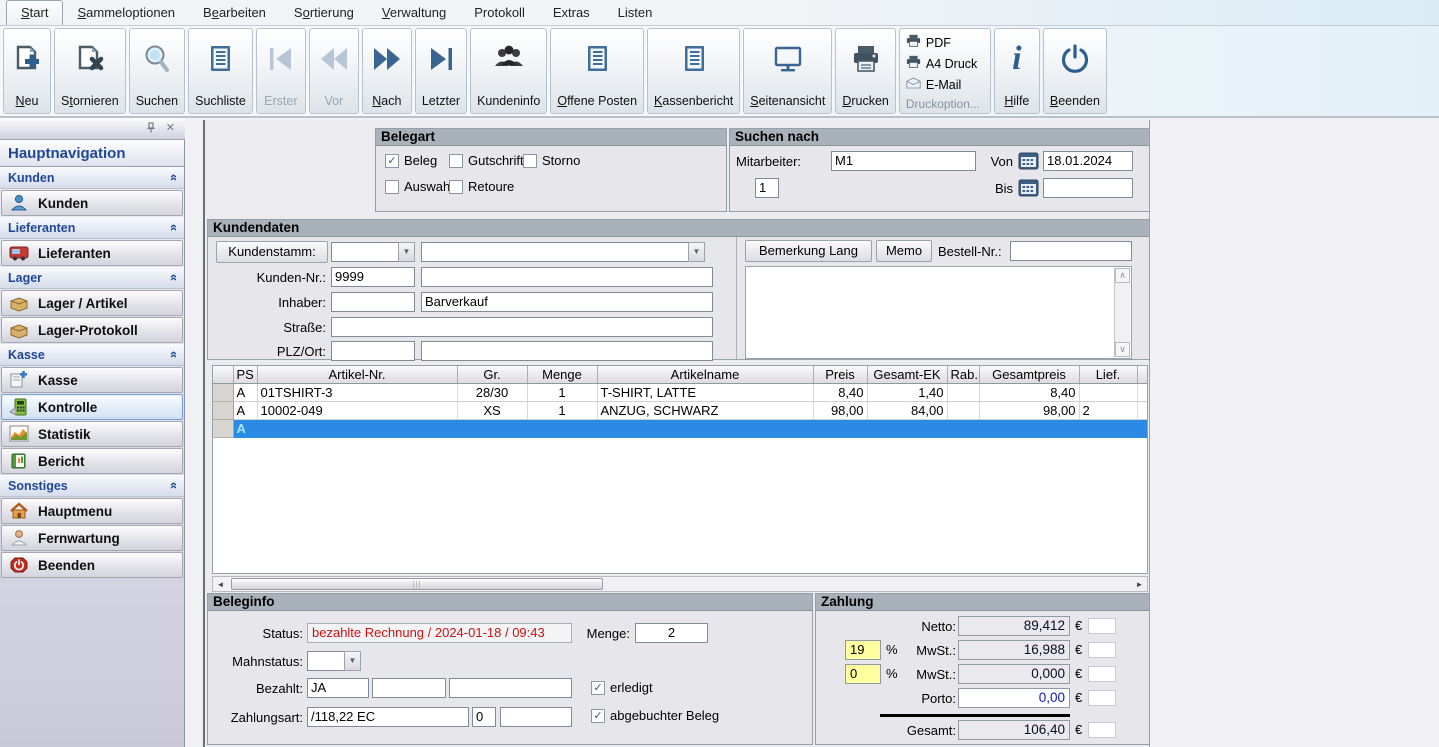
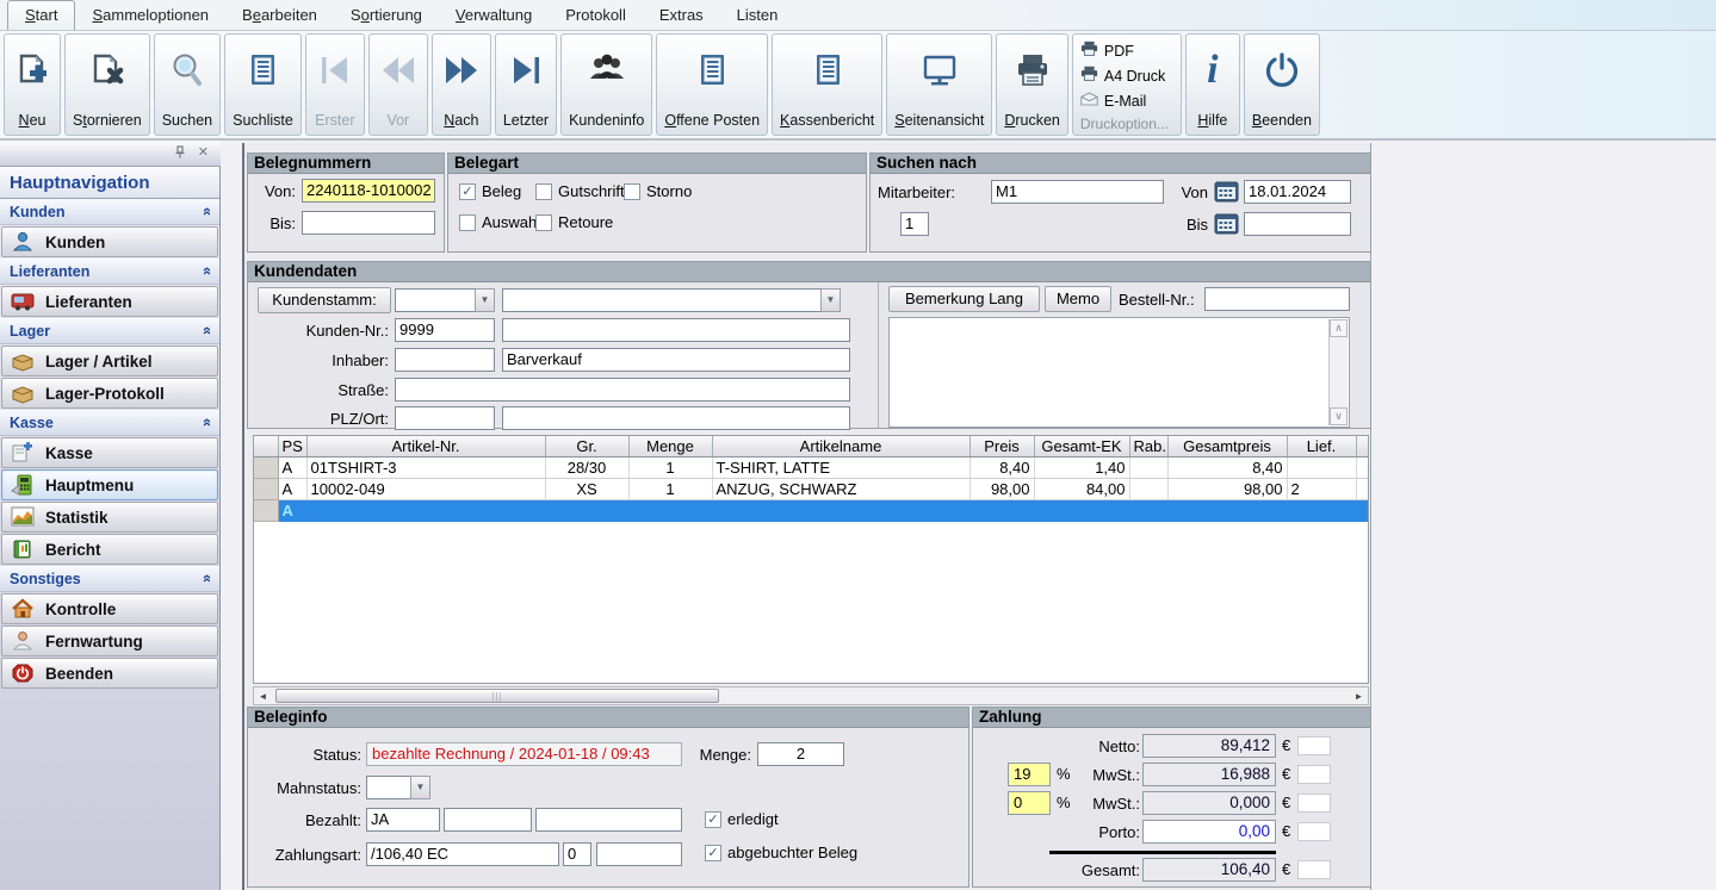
  Start
  Sammeloptionen
  Bearbeiten
  Sortierung
  Verwaltung
  Protokoll
  Extras
  Listen
  Neu
  Stornieren
  Suchen
  Suchliste
  Erster
  Vor
  Nach
  Letzter
  Kundeninfo
  Offene Posten
  Kassenbericht
  Seitenansicht
  Drucken
  PDF
  A4 Druck
  E-Mail
  Druckoption...
  i
  Hilfe
  Beenden
  ✕
  Hauptnavigation
  Kunden
  Kunden
  Lieferanten
  Lieferanten
  Lager
  Lager / Artikel
  Lager-Protokoll
  Kasse
  Kasse
- Kontrolle
+ Hauptmenu
  Statistik
  Bericht
  Sonstiges
- Hauptmenu
+ Kontrolle
  Fernwartung
  Beenden
+ Belegnummern
+ Von:
+ 2240118-1010002
+ Bis:
  Belegart
  ✓
  Beleg
  Gutschrift
  Storno
  Auswah
  Retoure
  Suchen nach
  Mitarbeiter:
  M1
  1
  Von
  18.01.2024
  Bis
  Kundendaten
  Kundenstamm:
  ▼
  ▼
  Kunden-Nr.:
  9999
  Inhaber:
  Barverkauf
  Straße:
  PLZ/Ort:
  Bemerkung Lang
  Memo
  Bestell-Nr.:
  ∧
  ∨
  	PS	Artikel-Nr.	Gr.	Menge	Artikelname	Preis	Gesamt-EK	Rab.	Gesamtpreis	Lief.
  	A	01TSHIRT-3	28/30	1	T-SHIRT, LATTE	8,40	1,40		8,40
  	A	10002-049	XS	1	ANZUG, SCHWARZ	98,00	84,00		98,00	2
  	A
  ◄
  |||
  ►
  Beleginfo
  Status:
  bezahlte Rechnung / 2024-01-18 / 09:43
  Menge:
  2
  Mahnstatus:
  ▼
  Bezahlt:
  JA
  Zahlungsart:
- /118,22 EC
+ /106,40 EC
  0
  ✓
  erledigt
  ✓
  abgebuchter Beleg
  Zahlung
  Netto:
  89,412
  €
  19
  %
  MwSt.:
  16,988
  €
  0
  %
  MwSt.:
  0,000
  €
  Porto:
  0,00
  €
  Gesamt:
  106,40
  €
